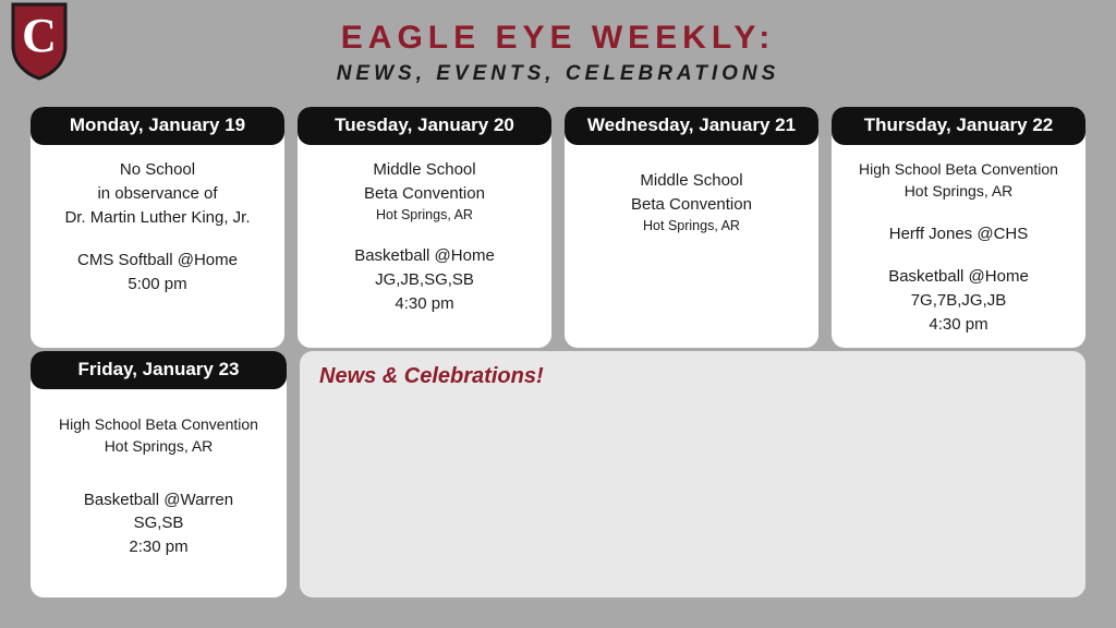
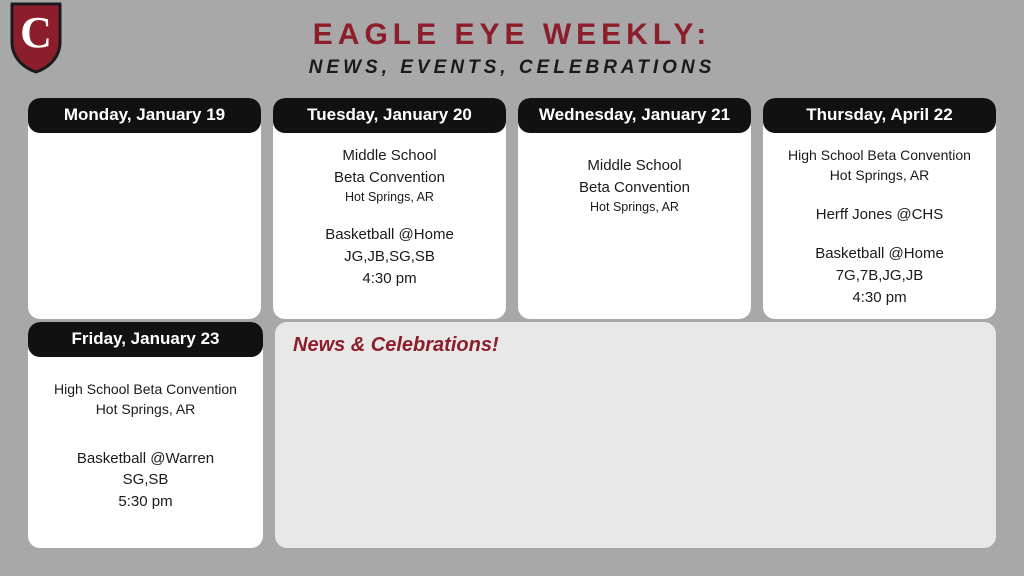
  C
  EAGLE EYE WEEKLY:
  NEWS, EVENTS, CELEBRATIONS
  Monday, January 19
- No School
- in observance of
- Dr. Martin Luther King, Jr.
- CMS Softball @Home
- 5:00 pm
  Tuesday, January 20
  Middle School
  Beta Convention
  Hot Springs, AR
  Basketball @Home
  JG,JB,SG,SB
  4:30 pm
  Wednesday, January 21
  Middle School
  Beta Convention
  Hot Springs, AR
- Thursday, January 22
+ Thursday, April 22
  High School Beta Convention
  Hot Springs, AR
  Herff Jones @CHS
  Basketball @Home
  7G,7B,JG,JB
  4:30 pm
  Friday, January 23
  High School Beta Convention
  Hot Springs, AR
  Basketball @Warren
  SG,SB
- 2:30 pm
+ 5:30 pm
  News & Celebrations!
